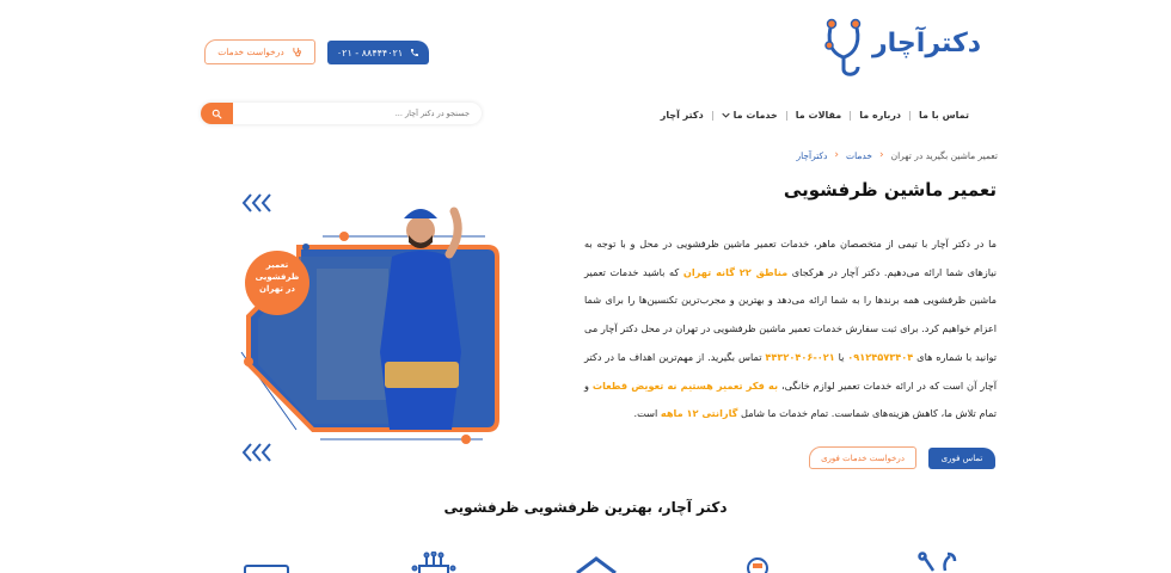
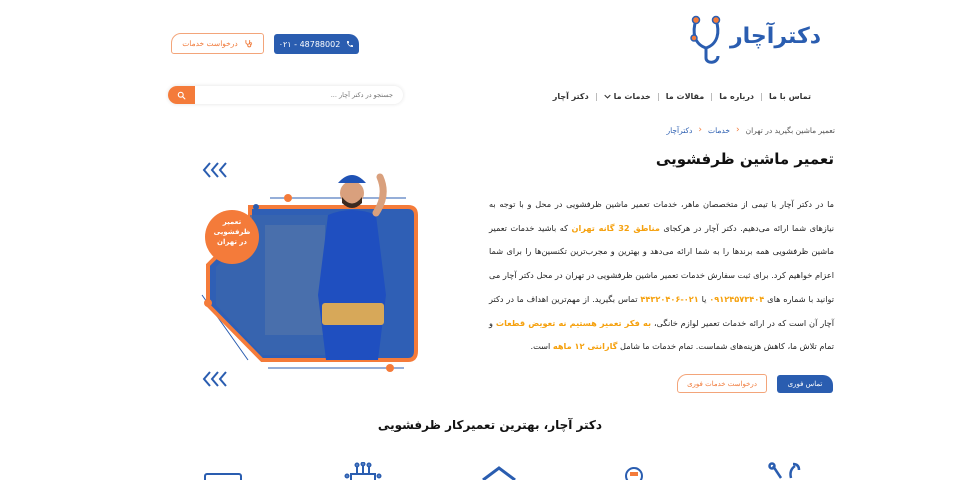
  دکترآچار
- ۰۲۱ - ۸۸۴۴۴۰۲۱
+ ۰۲۱ - 48788002
  درخواست خدمات
  دکتر آچار
  خدمات ما
  مقالات ما
  درباره ما
  تماس با ما
  دکترآچار
  ‹
  خدمات
  ‹
  تعمیر ماشین بگیرید در تهران
  تعمیر ماشین ظرفشویی
- ما در دکتر آچار با تیمی از متخصصان ماهر، خدمات تعمیر ماشین ظرفشویی در محل و با توجه به نیازهای شما ارائه می‌دهیم. دکتر آچار در هرکجای مناطق ۲۲ گانه تهران که باشید خدمات تعمیر ماشین ظرفشویی همه برندها را به شما ارائه می‌دهد و بهترین و مجرب‌ترین تکنسین‌ها را برای شما اعزام خواهیم کرد. برای ثبت سفارش خدمات تعمیر ماشین ظرفشویی در تهران در محل دکتر آچار می توانید با شماره های ۰۹۱۲۴۵۷۳۴۰۴ یا ۰۲۱-۴۴۳۲۰۴۰۶ تماس بگیرید. از مهم‌ترین اهداف ما در دکتر آچار آن است که در ارائه خدمات تعمیر لوازم خانگی، به فکر تعمیر هستیم نه تعویض قطعات و تمام تلاش ما، کاهش هزینه‌های شماست. تمام خدمات ما شامل گارانتی ۱۲ ماهه است.
+ ما در دکتر آچار با تیمی از متخصصان ماهر، خدمات تعمیر ماشین ظرفشویی در محل و با توجه به نیازهای شما ارائه می‌دهیم. دکتر آچار در هرکجای مناطق 32 گانه تهران که باشید خدمات تعمیر ماشین ظرفشویی همه برندها را به شما ارائه می‌دهد و بهترین و مجرب‌ترین تکنسین‌ها را برای شما اعزام خواهیم کرد. برای ثبت سفارش خدمات تعمیر ماشین ظرفشویی در تهران در محل دکتر آچار می توانید با شماره های ۰۹۱۲۴۵۷۳۴۰۴ یا ۰۲۱-۴۴۳۲۰۴۰۶ تماس بگیرید. از مهم‌ترین اهداف ما در دکتر آچار آن است که در ارائه خدمات تعمیر لوازم خانگی، به فکر تعمیر هستیم نه تعویض قطعات و تمام تلاش ما، کاهش هزینه‌های شماست. تمام خدمات ما شامل گارانتی ۱۲ ماهه است.
  تماس فوری
  درخواست خدمات فوری
  تعمیر ظرفشویی در تهران
- دکتر آچار، بهترین ظرفشویی ظرفشویی
+ دکتر آچار، بهترین تعمیرکار ظرفشویی
